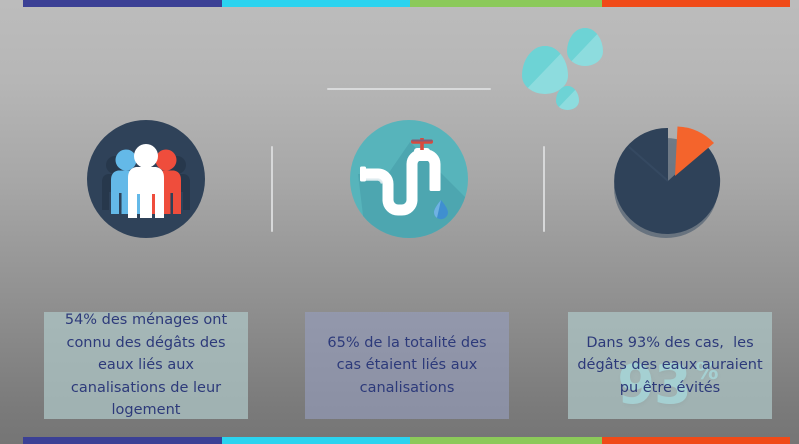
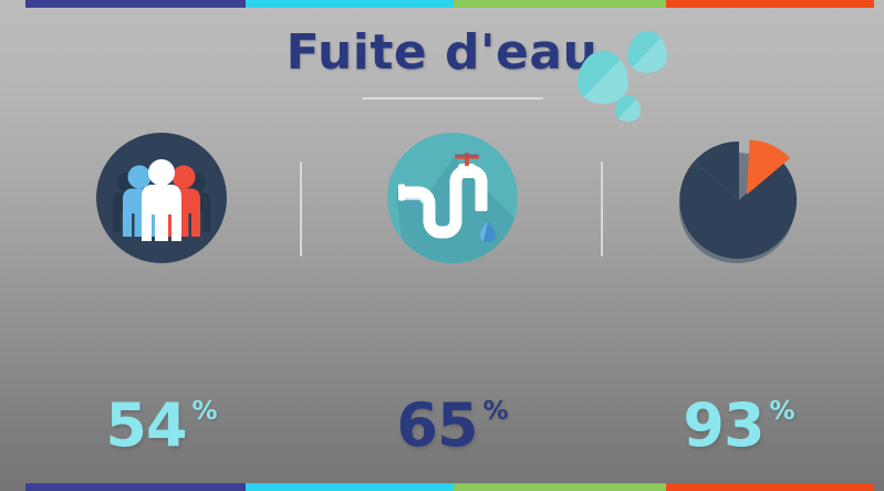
+ Fuite d'eau
+ 54 %
+ 65 %
  93 %
- 54% des ménages ont connu des dégâts des eaux liés aux canalisations de leur logement
- 65% de la totalité des cas étaient liés aux canalisations
- Dans 93% des cas, les dégâts des eaux auraient pu être évités
